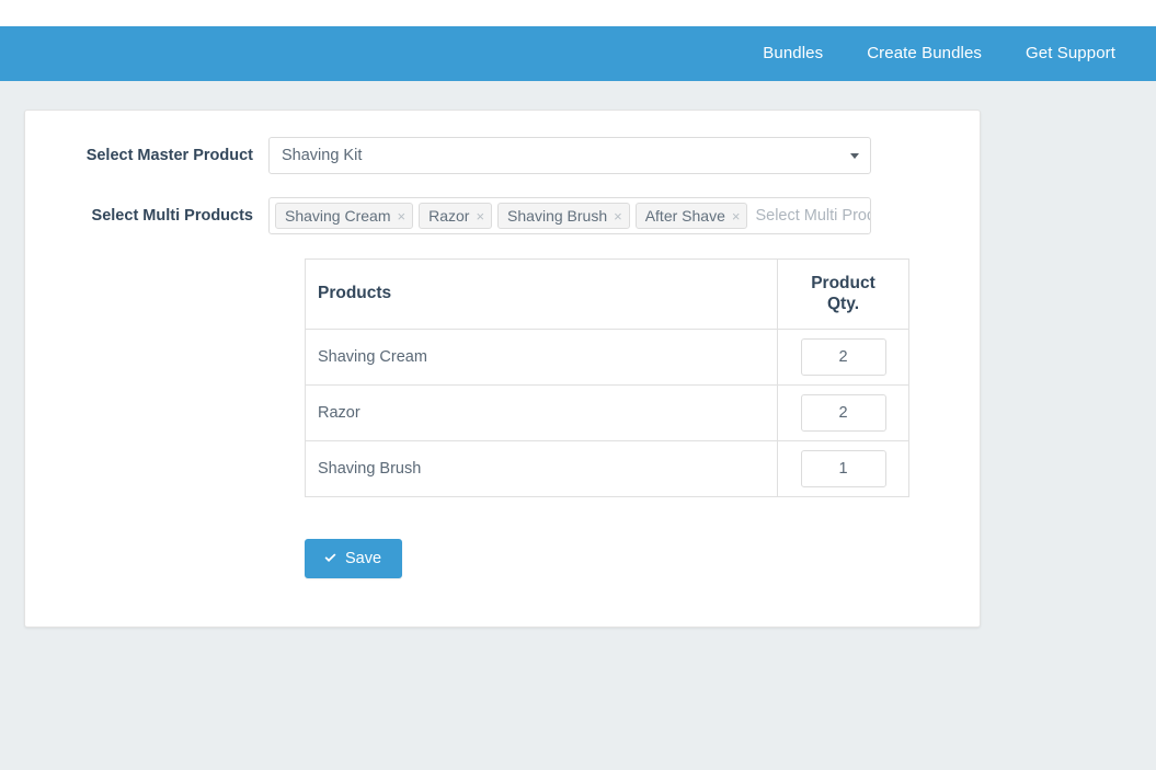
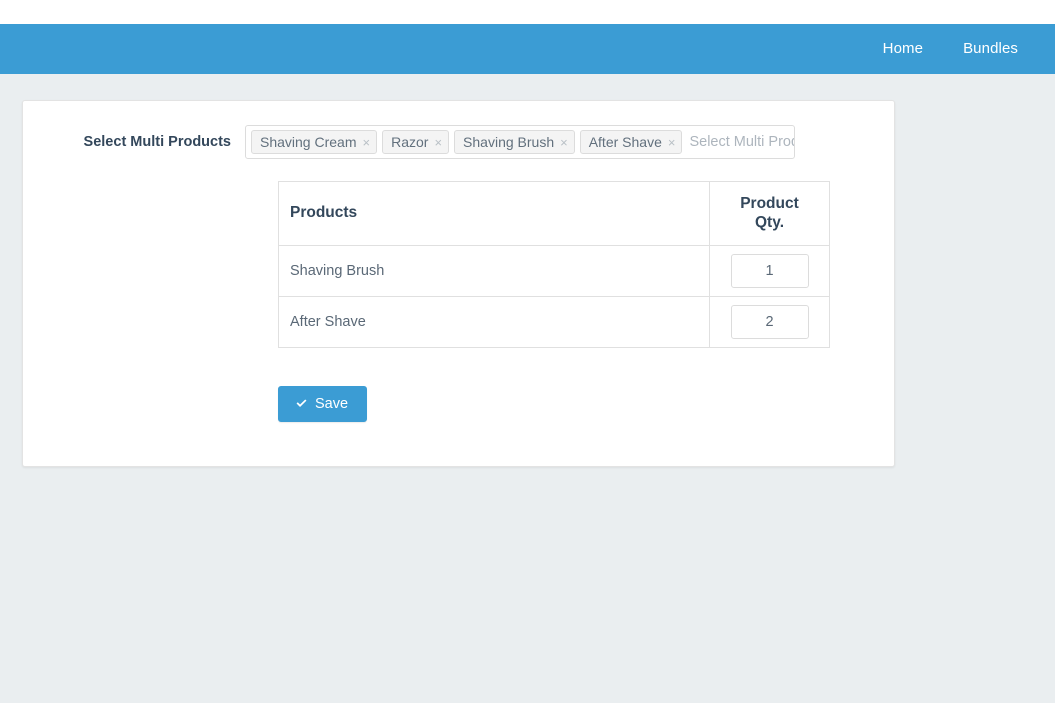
+ Home
  Bundles
- Create Bundles
- Get Support
- Select Master Product
- Shaving Kit
  Select Multi Products
  Shaving Cream
  ×
  Razor
  ×
  Shaving Brush
  ×
  After Shave
  ×
  Select Multi Pro
  Products	Product Qty.
- Shaving Cream	2
- Razor	2
  Shaving Brush	1
+ After Shave	2
  Save
